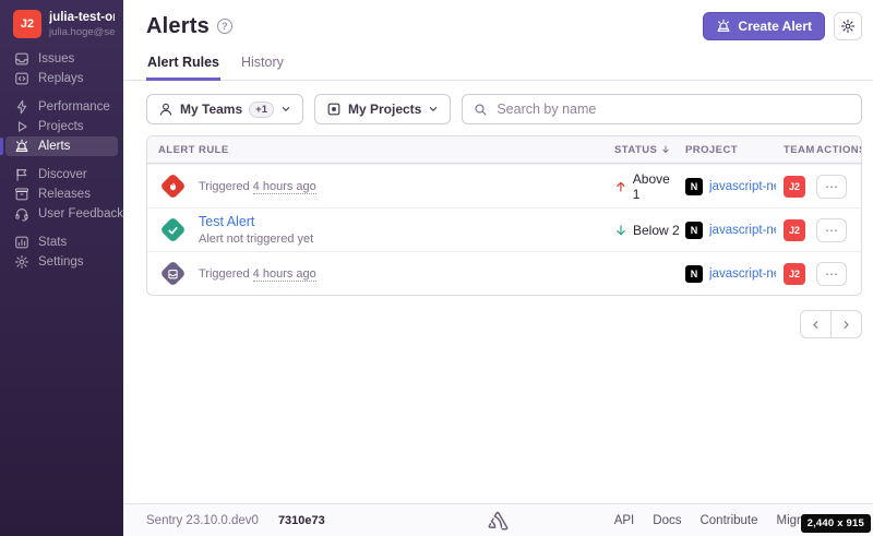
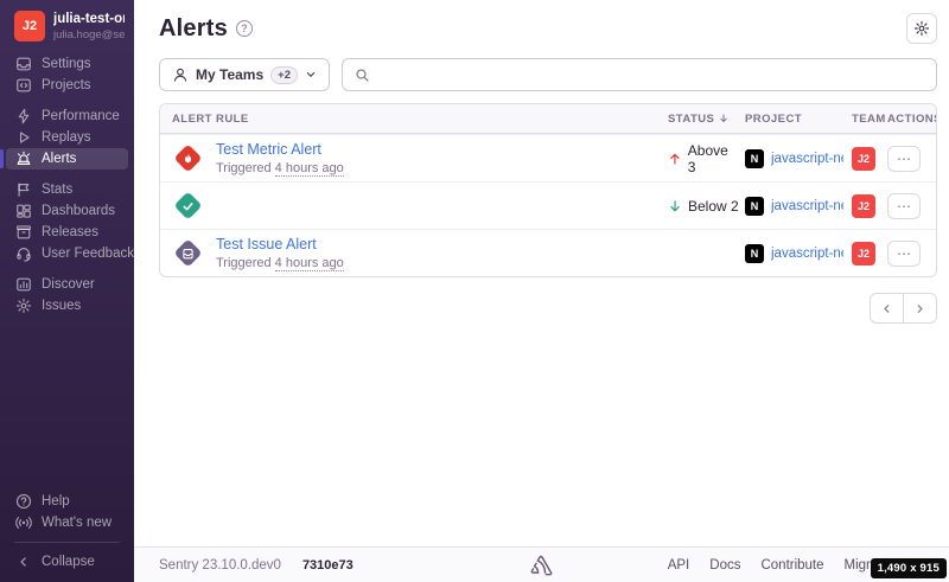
  J2
  julia-test-o
- Issues
+ Settings
- Replays
+ Projects
  Performance
- Projects
+ Replays
  Alerts
- Discover
+ Stats
+ Dashboards
  Releases
  User Feedback
- Stats
+ Discover
- Settings
+ Issues
+ Help
+ What's new
+ Collapse
  Alerts
  ?
- Create Alert
- Alert Rules
- History
  My Teams
- +1
+ +2
- My Projects
- Search by name
  ALERT RULE
  STATUS
  PROJECT
  TEAM
  ACTION
+ Test Metric Alert
  Triggered 4 hours ago
- Above 1
+ Above 3
  N
  javascript-n
  J2
  ⋯
- Test Alert
- Alert not triggered yet
  Below 2
  N
  javascript-n
  J2
  ⋯
+ Test Issue Alert
  Triggered 4 hours ago
  N
  javascript-n
  J2
  ⋯
  Sentry 23.10.0.dev0
  7310e73
  API
  Docs
  Contribute
- 2,440 x 915
+ 1,490 x 915
